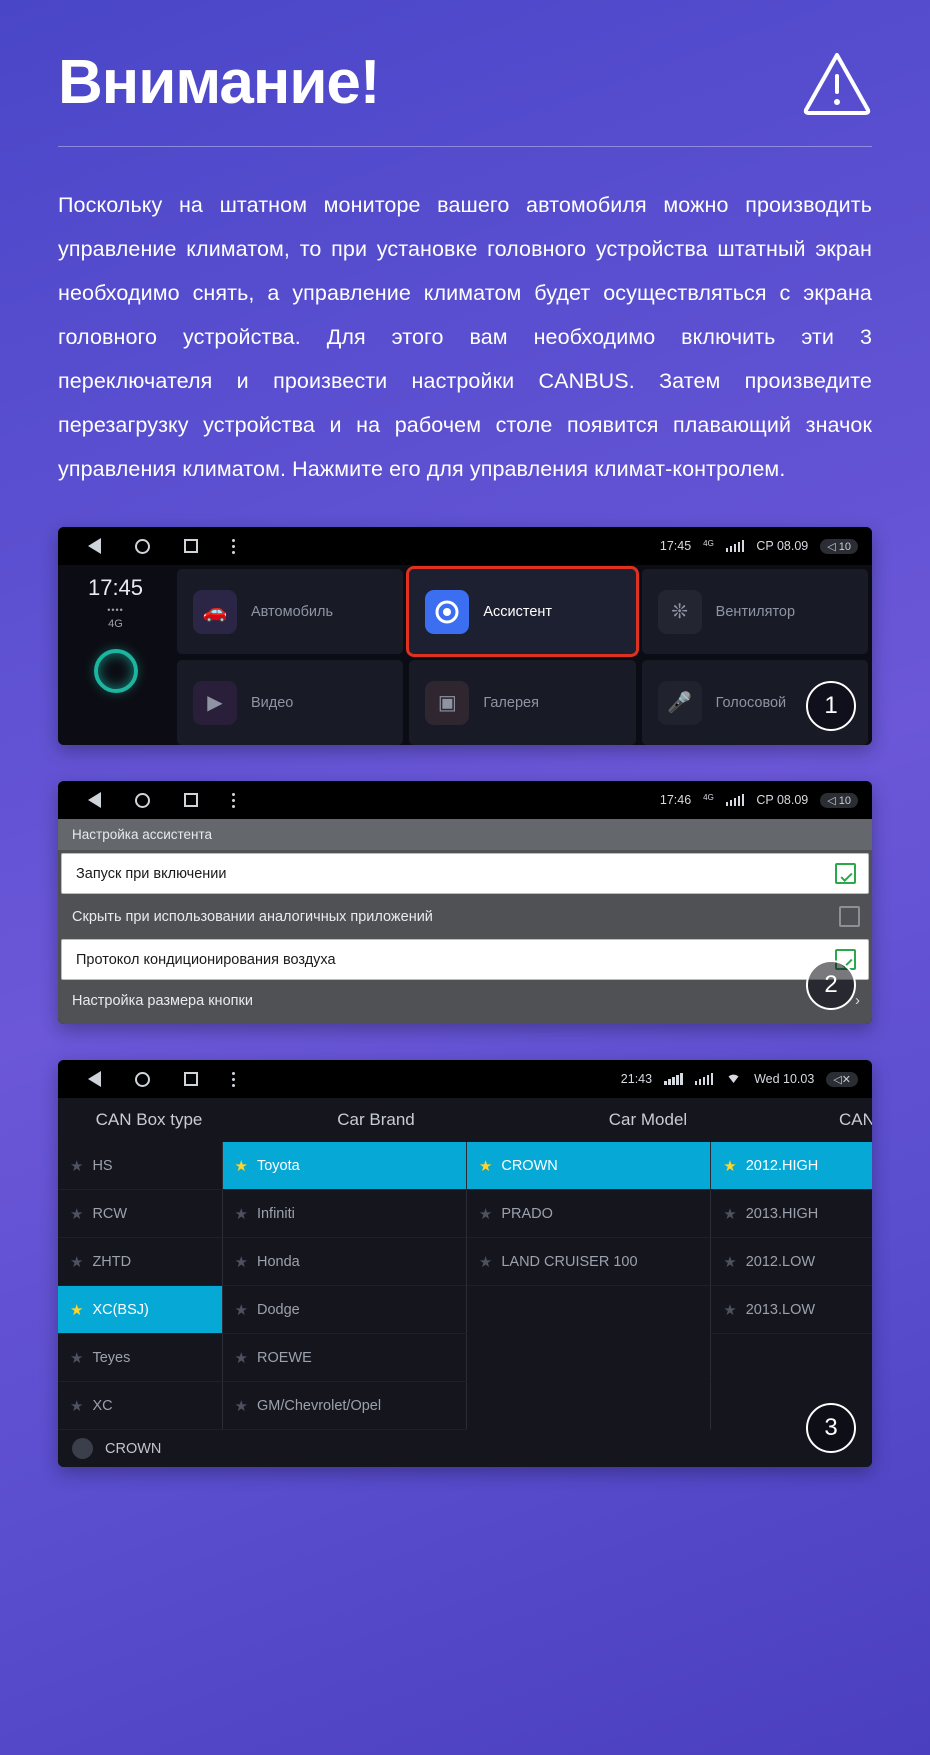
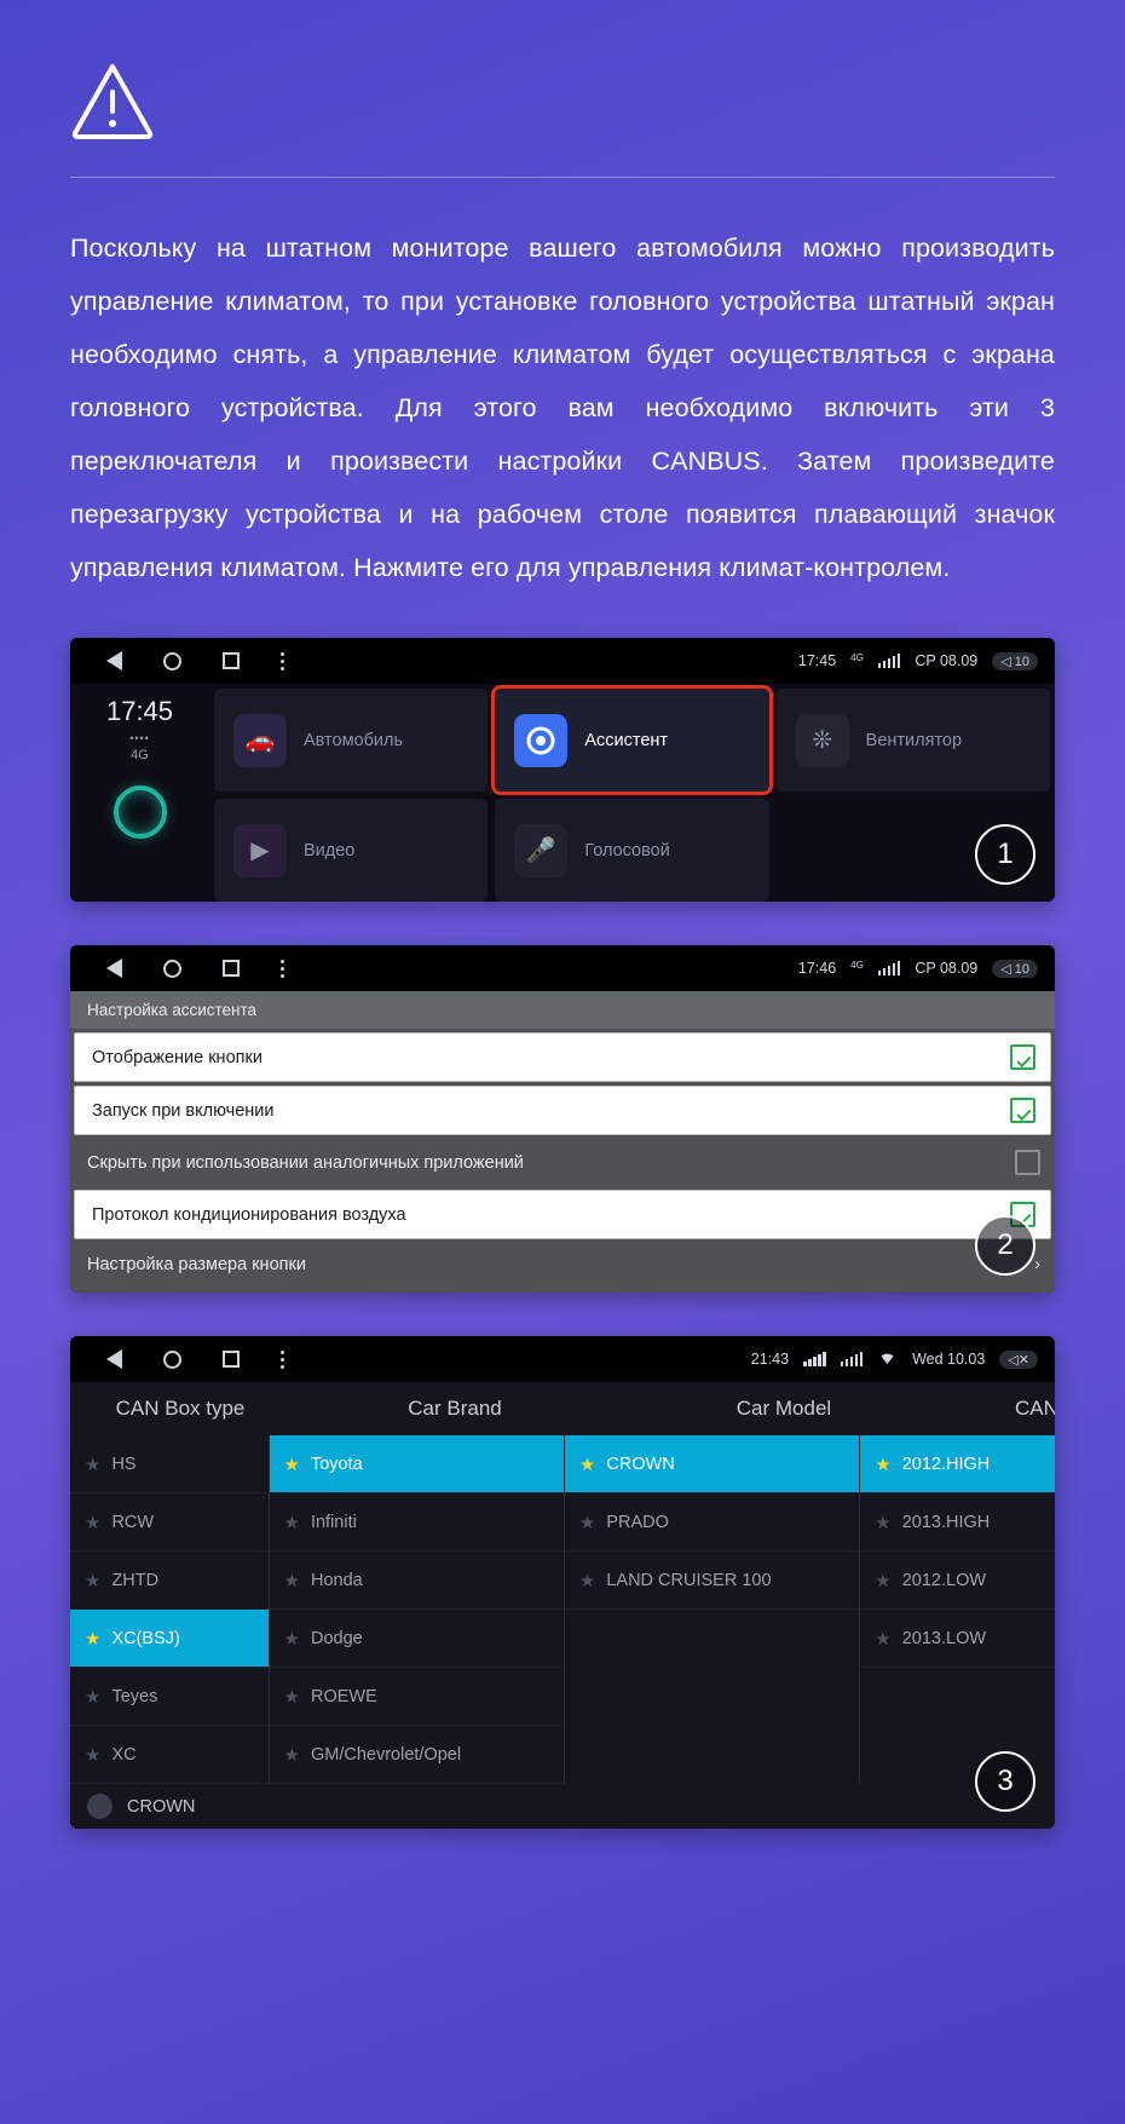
- Внимание!
  Поскольку на штатном мониторе вашего автомобиля можно производить управление климатом, то при установке головного устройства штатный экран необходимо снять, а управление климатом будет осуществляться с экрана головного устройства. Для этого вам необходимо включить эти 3 переключателя и произвести настройки CANBUS. Затем произведите перезагрузку устройства и на рабочем столе появится плавающий значок управления климатом. Нажмите его для управления климат-контролем.
  17:45
  4G
  CP 08.09
  ◁ 10
  17:45
  ••••
  4G
  🚗
  Автомобиль
  Ассистент
  ❊
  Вентилятор
  ▶
  Видео
- ▣
- Галерея
  🎤
  Голосовой
  1
  17:46
  4G
  CP 08.09
  ◁ 10
  Настройка ассистента
+ Отображение кнопки
  Запуск при включении
  Скрыть при использовании аналогичных приложений
  Протокол кондиционирования воздуха
  Настройка размера кнопки
  ›
  2
  21:43
  Wed 10.03
  ◁✕
  CAN Box type
  Car Brand
  Car Model
  ★
  HS
  ★
  RCW
  ★
  ZHTD
  ★
  XC(BSJ)
  ★
  Teyes
  ★
  XC
  ★
  Toyota
  ★
  Infiniti
  ★
  Honda
  ★
  Dodge
  ★
  ROEWE
  ★
  GM/Chevrolet/Opel
  ★
  CROWN
  ★
  PRADO
  ★
  LAND CRUISER 100
  ★
  2012.HIGH
  ★
  2013.HIGH
  ★
  2012.LOW
  ★
  2013.LOW
  CROWN
  3
